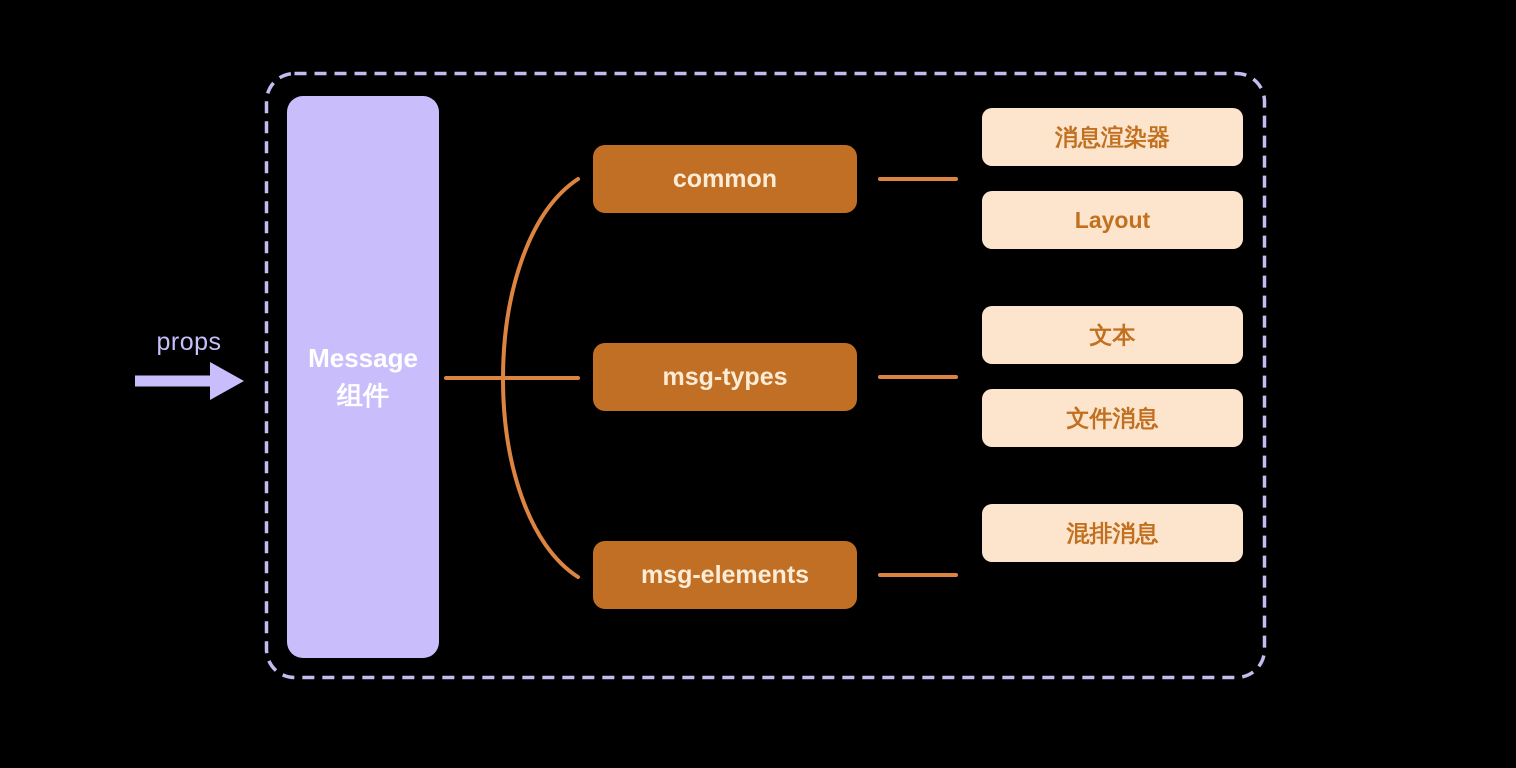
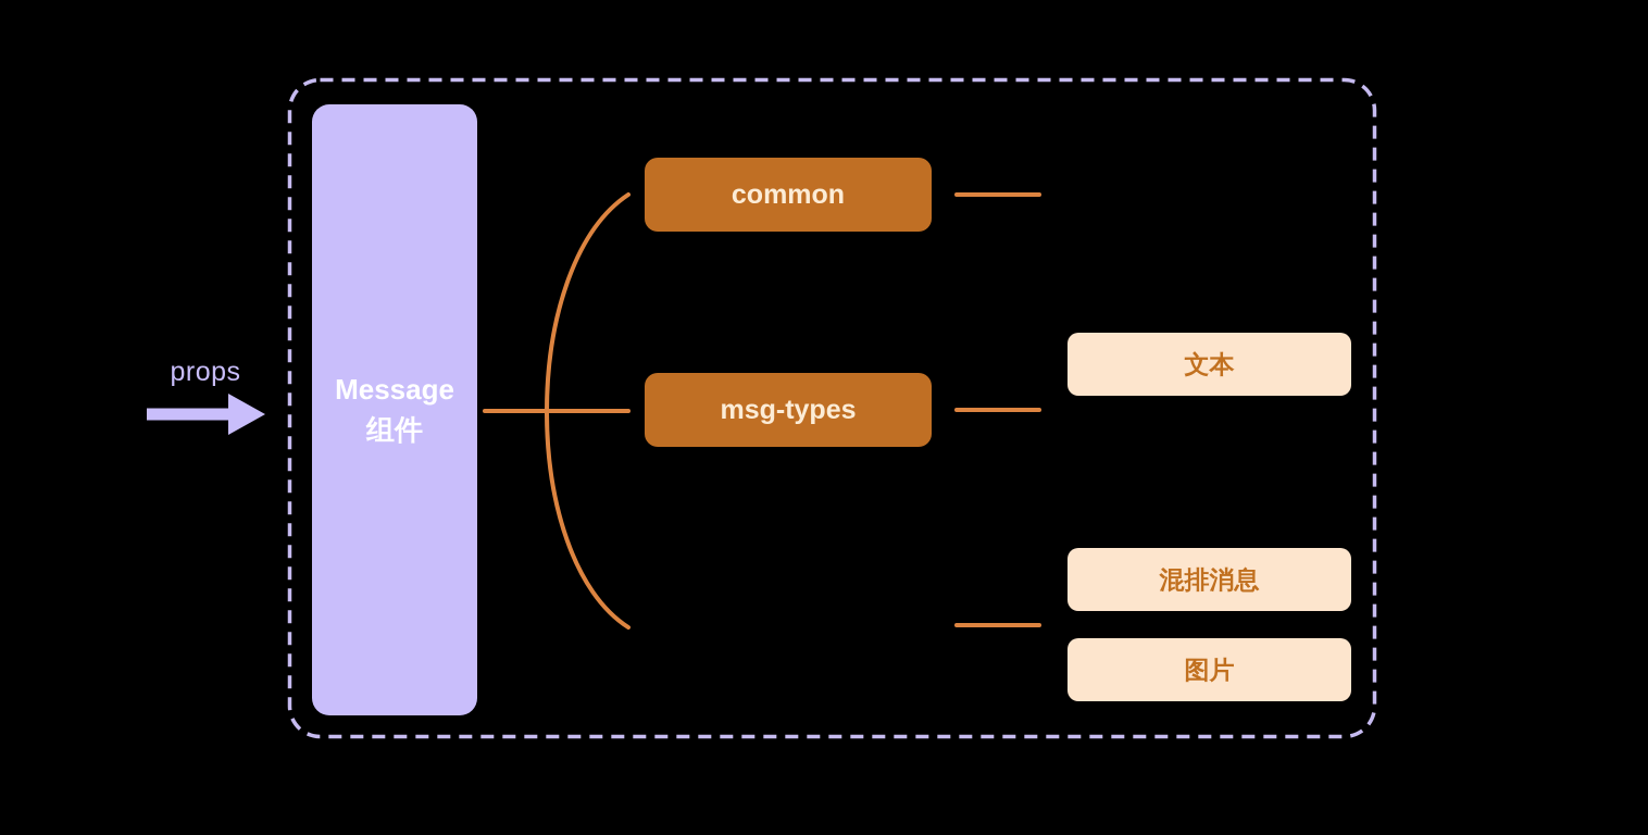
  props
  Message
  组件
  common
  msg-types
- msg-elements
- 消息渲染器
- Layout
  文本
- 文件消息
  混排消息
+ 图片
